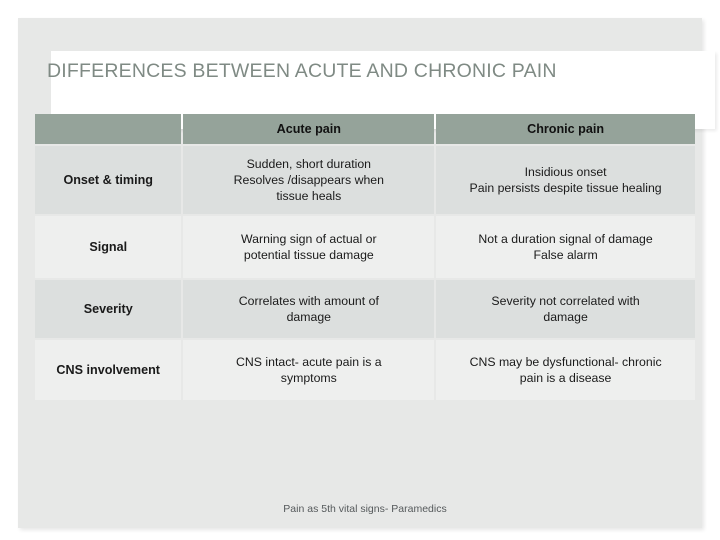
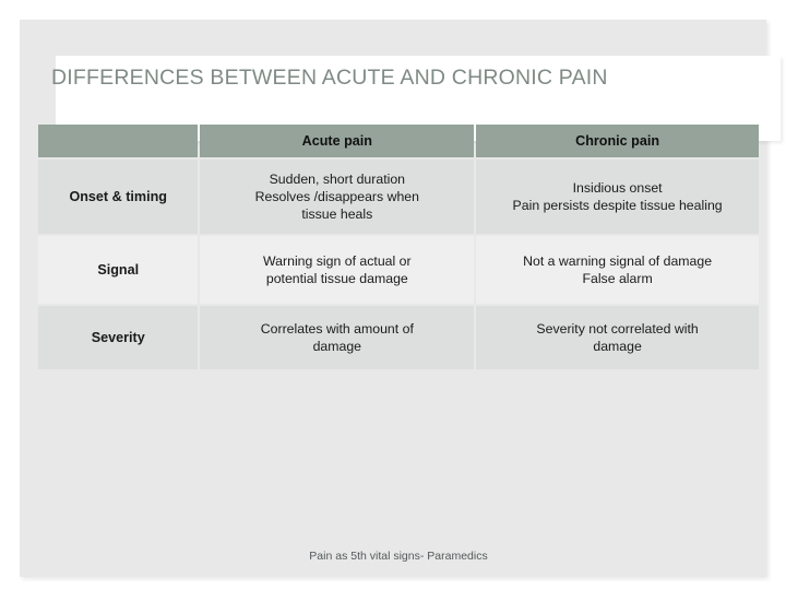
  DIFFERENCES BETWEEN ACUTE AND CHRONIC PAIN
  	Acute pain	Chronic pain
  Onset & timing	Sudden, short duration Resolves /disappears when tissue heals	Insidious onset Pain persists despite tissue healing
- Signal	Warning sign of actual or potential tissue damage	Not a duration signal of damage False alarm
+ Signal	Warning sign of actual or potential tissue damage	Not a warning signal of damage False alarm
  Severity	Correlates with amount of damage	Severity not correlated with damage
- CNS involvement	CNS intact- acute pain is a symptoms	CNS may be dysfunctional- chronic pain is a disease
  Pain as 5th vital signs- Paramedics
